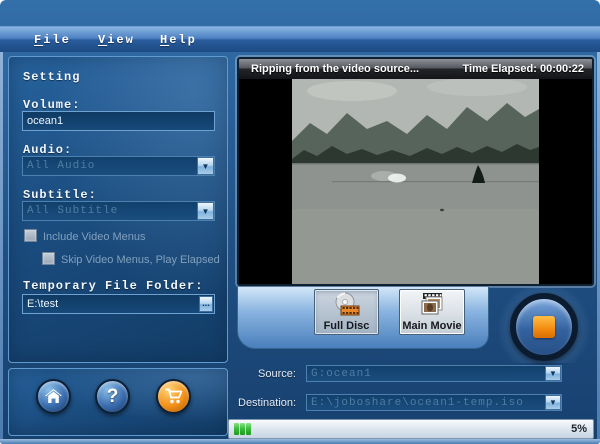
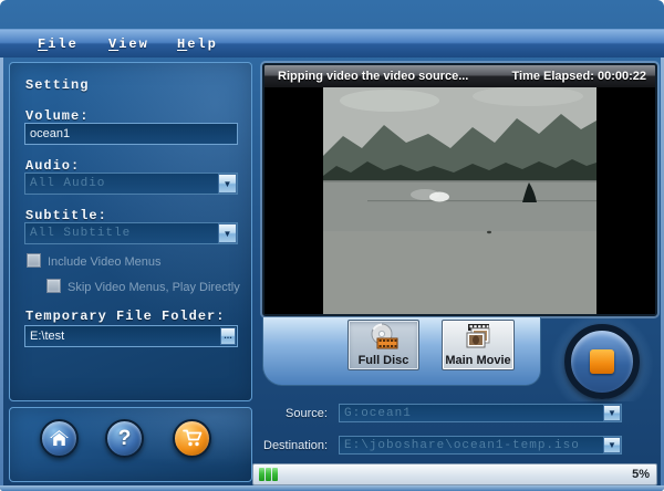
  File
  View
  Help
  Setting
  Volume:
  ocean1
  Audio:
  All Audio
  ▼
  Subtitle:
  All Subtitle
  ▼
  Include Video Menus
- Skip Video Menus, Play Elapsed
+ Skip Video Menus, Play Directly
  Temporary File Folder:
  E:\test
  ...
  ?
- Ripping from the video source...
+ Ripping video the video source...
  Time Elapsed: 00:00:22
  Full Disc
  Main Movie
  Source:
  G:ocean1
  ▼
  Destination:
  E:\joboshare\ocean1-temp.iso
  ▼
  5%
